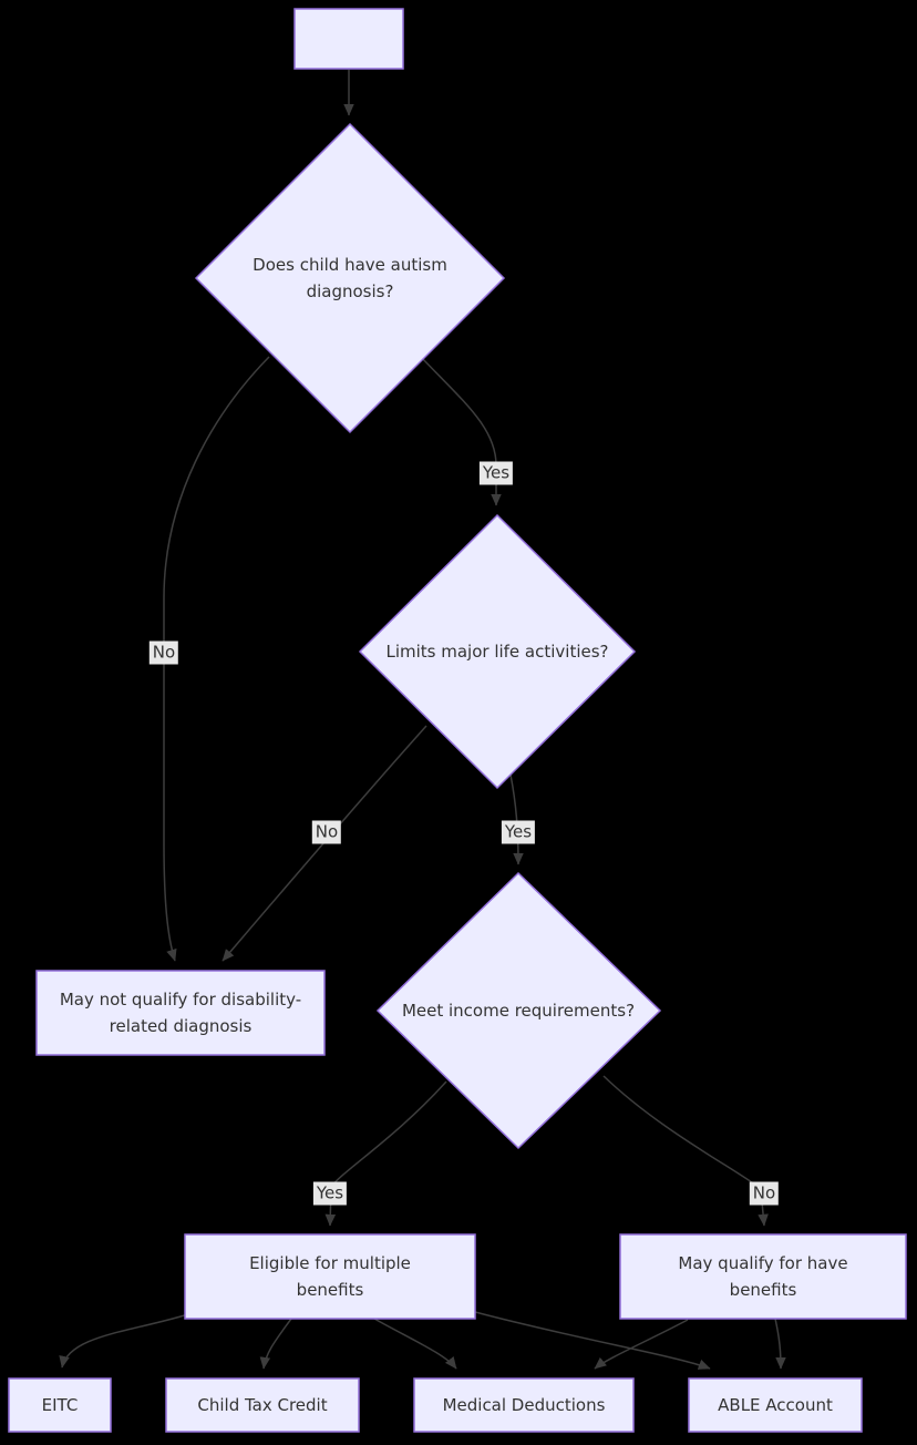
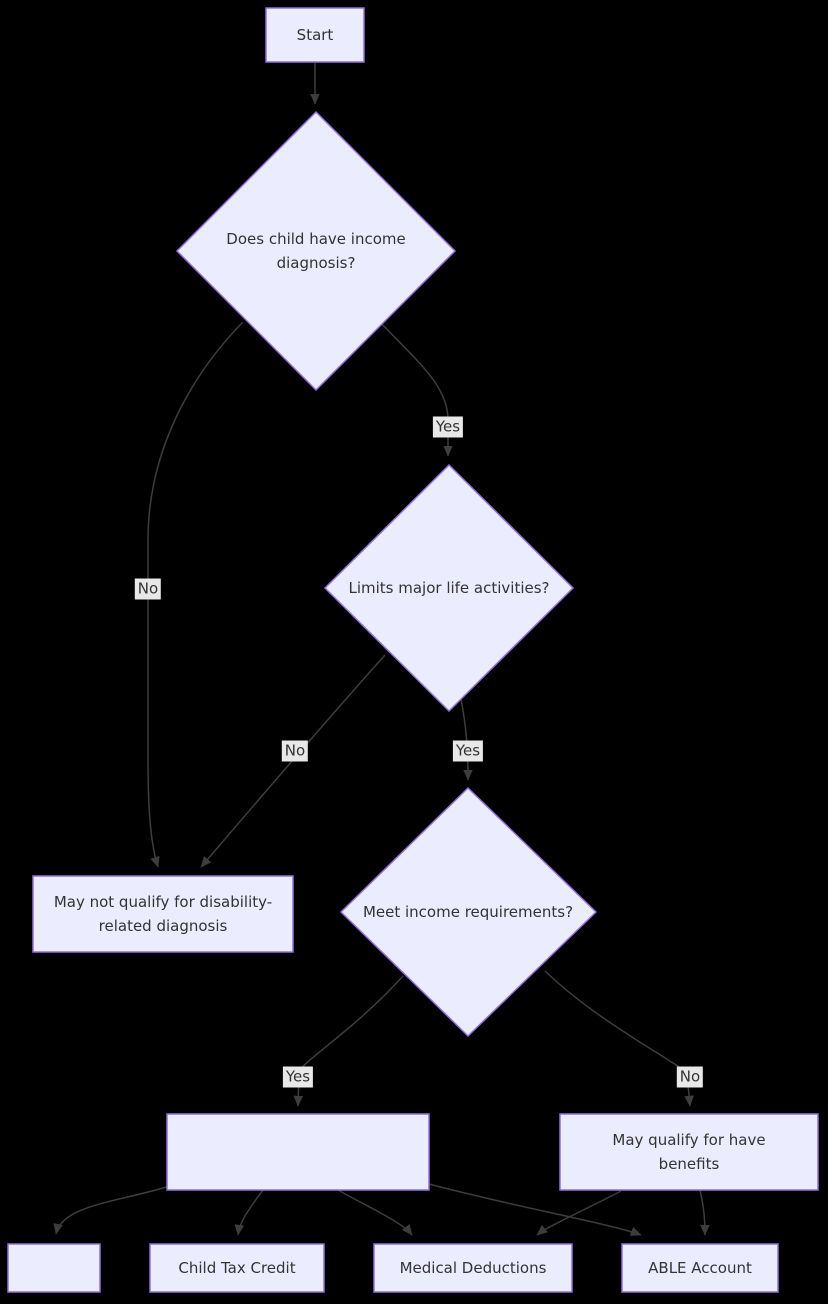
+ Start
- Does child have autism diagnosis?
+ Does child have income diagnosis?
  Limits major life activities?
  Meet income requirements?
  May not qualify for disability-related diagnosis
- Eligible for multiple benefits
  May qualify for have benefits
- EITC
  Child Tax Credit
  Medical Deductions
  ABLE Account
  Yes
  No
  No
  Yes
  Yes
  No
